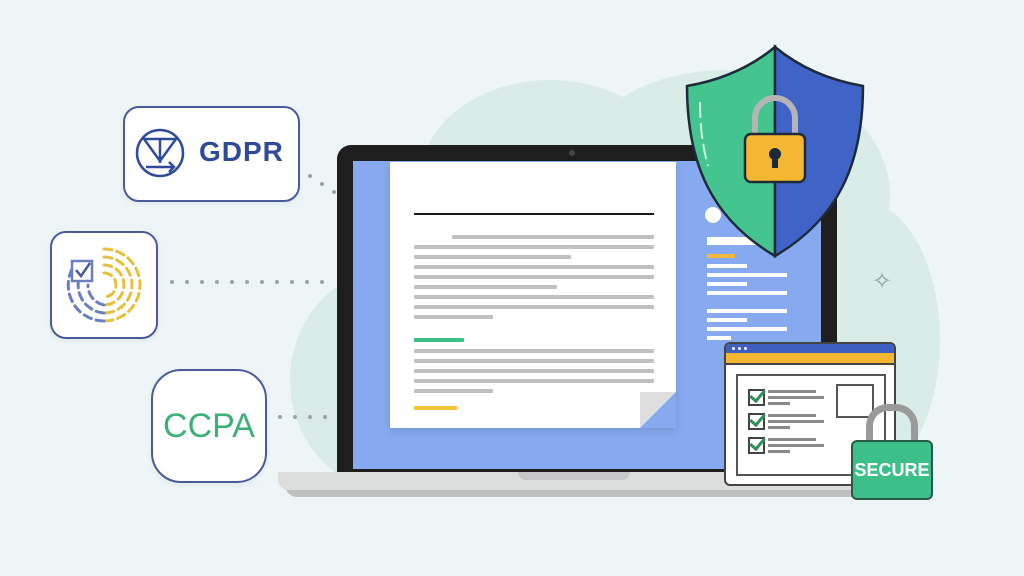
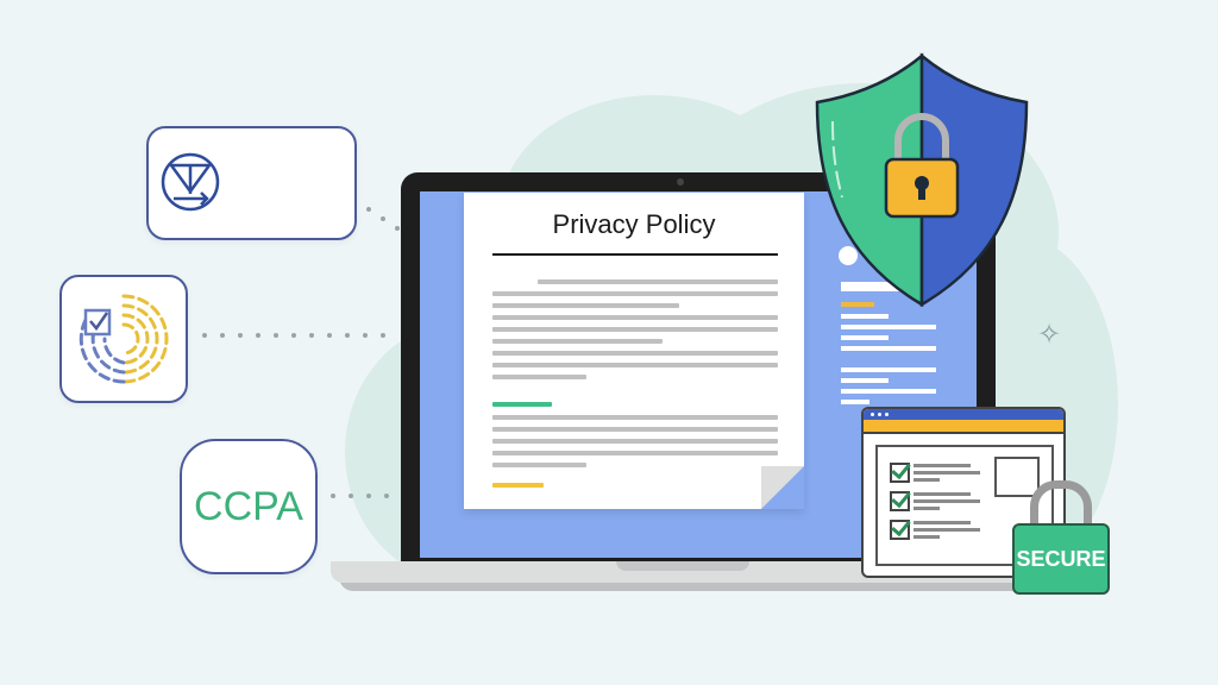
- GDPR
  CCPA
+ Privacy Policy
  SECURE
  ✧
